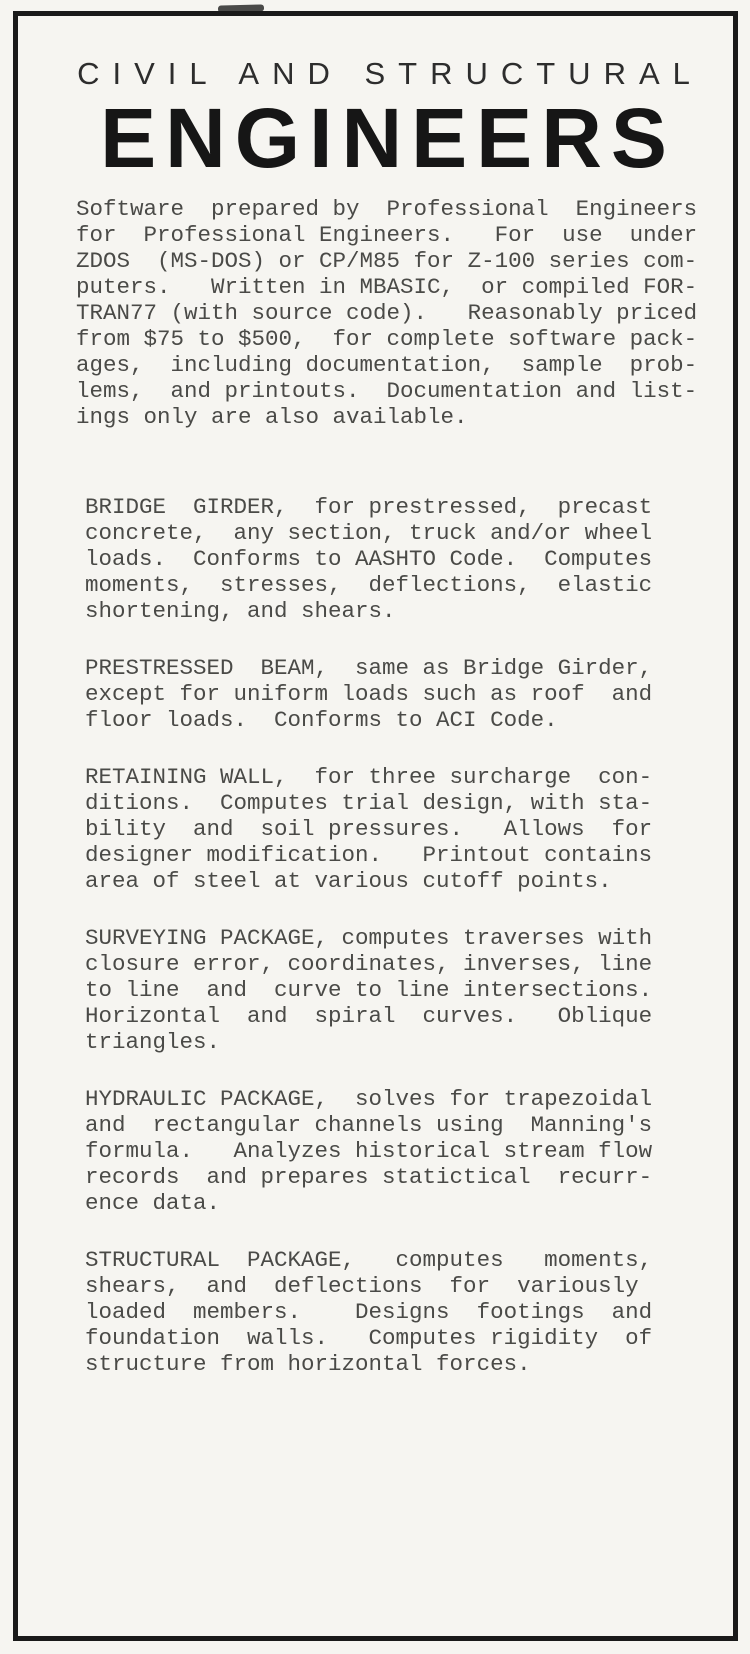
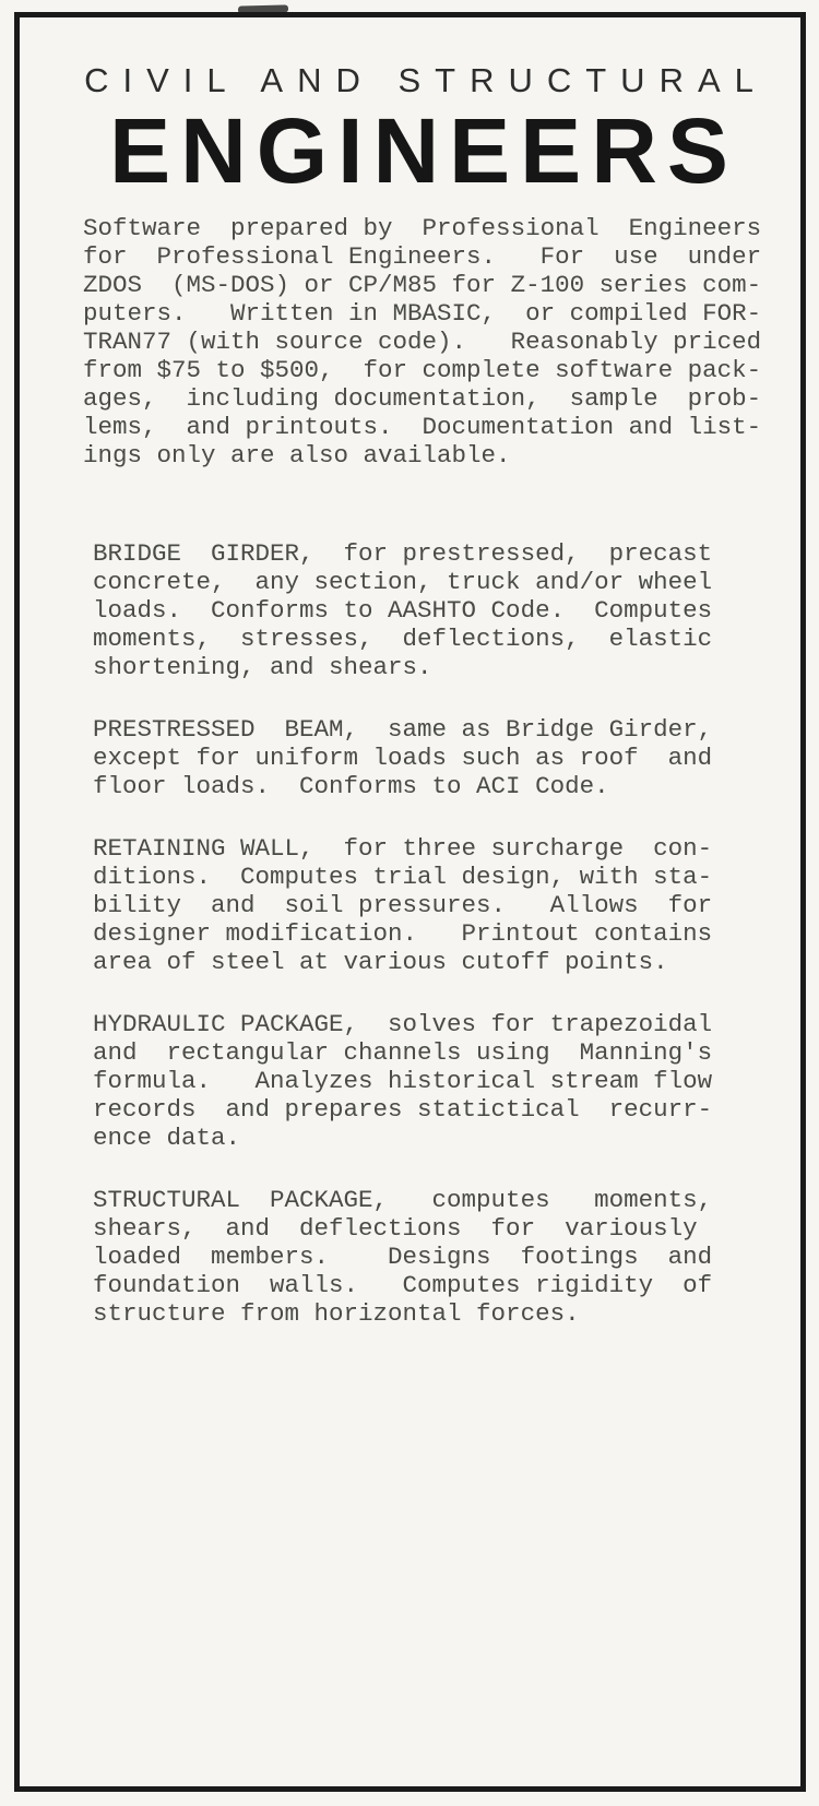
  CIVIL AND STRUCTURAL
  ENGINEERS
  Software prepared by Professional Engineers
  for Professional Engineers. For use under
  ZDOS (MS-DOS) or CP/M85 for Z-100 series com-
  puters. Written in MBASIC, or compiled FOR-
  TRAN77 (with source code). Reasonably priced
  from $75 to $500, for complete software pack-
  ages, including documentation, sample prob-
  lems, and printouts. Documentation and list-
  ings only are also available.
  BRIDGE GIRDER, for prestressed, precast
  concrete, any section, truck and/or wheel
  loads. Conforms to AASHTO Code. Computes
  moments, stresses, deflections, elastic
  shortening, and shears.
  PRESTRESSED BEAM, same as Bridge Girder,
  except for uniform loads such as roof and
  floor loads. Conforms to ACI Code.
  RETAINING WALL, for three surcharge con-
  ditions. Computes trial design, with sta-
  bility and soil pressures. Allows for
  designer modification. Printout contains
  area of steel at various cutoff points.
- SURVEYING PACKAGE, computes traverses with
- closure error, coordinates, inverses, line
- to line and curve to line intersections.
- Horizontal and spiral curves. Oblique
- triangles.
  HYDRAULIC PACKAGE, solves for trapezoidal
  and rectangular channels using Manning's
  formula. Analyzes historical stream flow
  records and prepares statictical recurr-
  ence data.
  STRUCTURAL PACKAGE, computes moments,
  shears, and deflections for variously
  loaded members. Designs footings and
  foundation walls. Computes rigidity of
  structure from horizontal forces.
